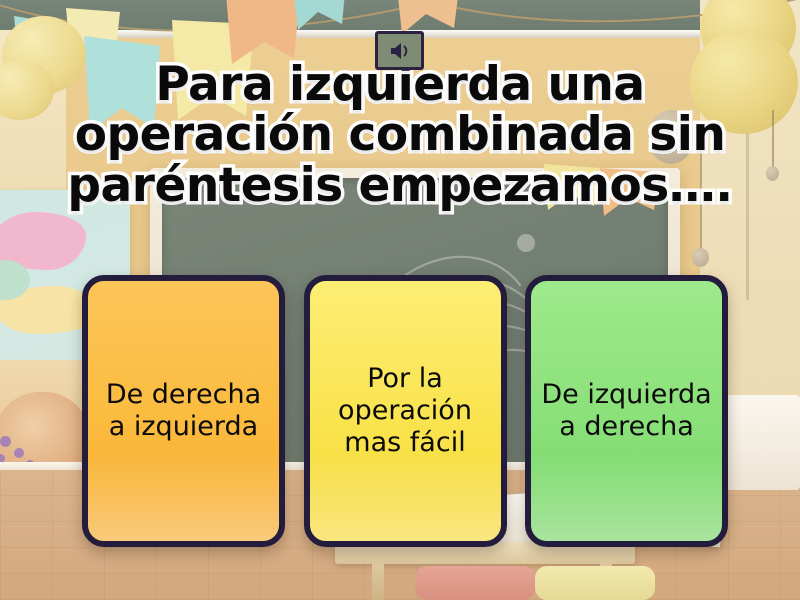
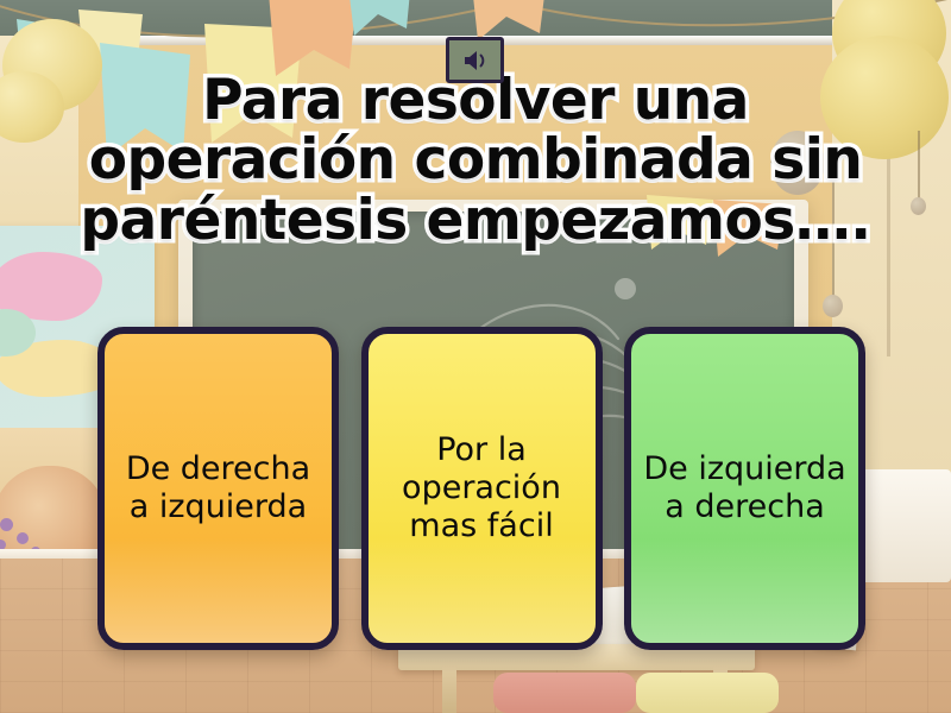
- Para izquierda una operación combinada sin paréntesis empezamos….
+ Para resolver una operación combinada sin paréntesis empezamos….
  De derecha a izquierda
  Por la operación mas fácil
  De izquierda a derecha
